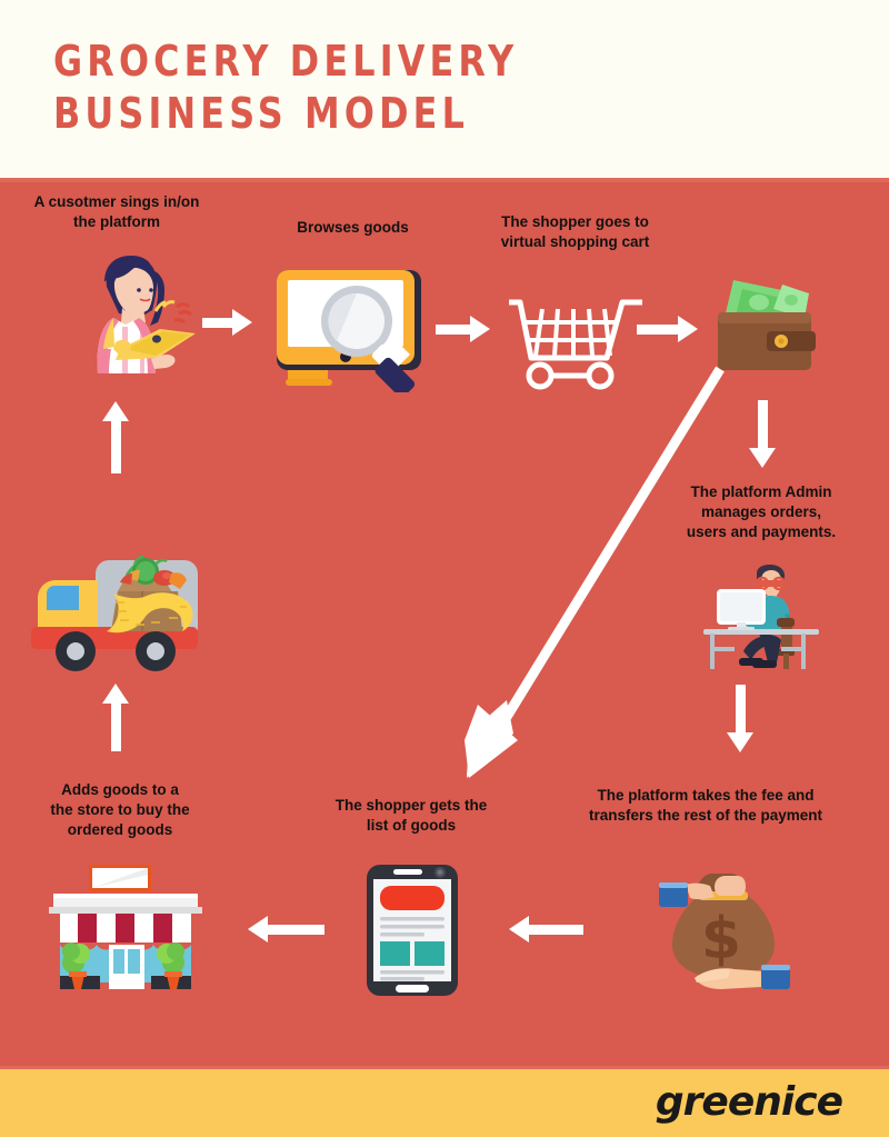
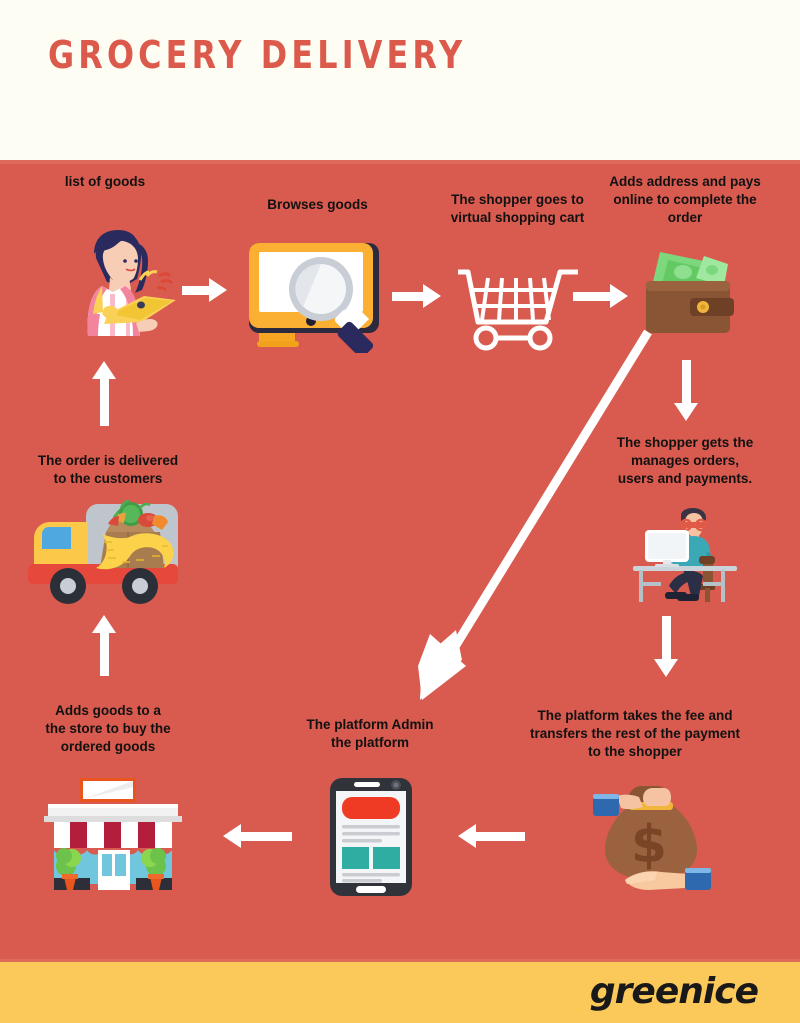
  GROCERY DELIVERY
- BUSINESS MODEL
- A cusotmer sings in/on
- the platform
+ list of goods
  Browses goods
  The shopper goes to
  virtual shopping cart
+ Adds address and pays
+ online to complete the
+ order
- The platform Admin
+ The shopper gets the
  manages orders,
  users and payments.
  The platform takes the fee and
  transfers the rest of the payment
+ to the shopper
- The shopper gets the
+ The platform Admin
- list of goods
+ the platform
  Adds goods to a
  the store to buy the
  ordered goods
+ The order is delivered
+ to the customers
  $
  greenice
